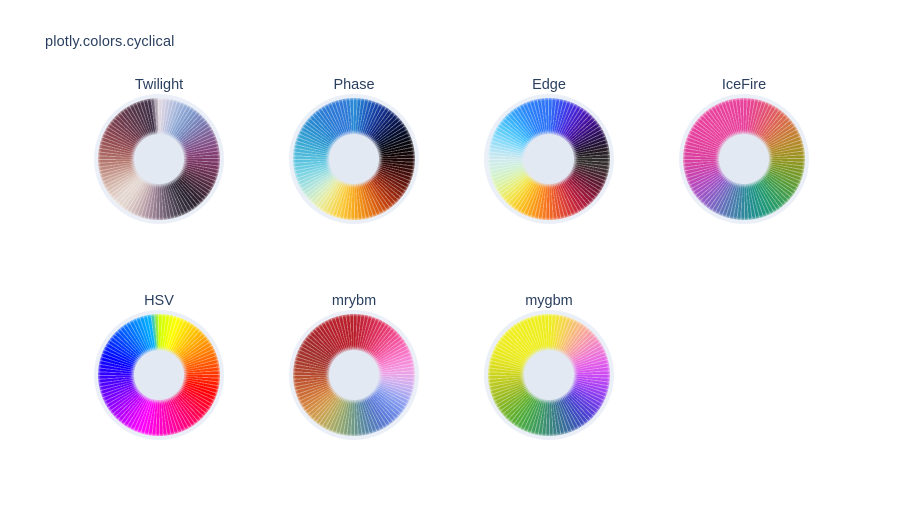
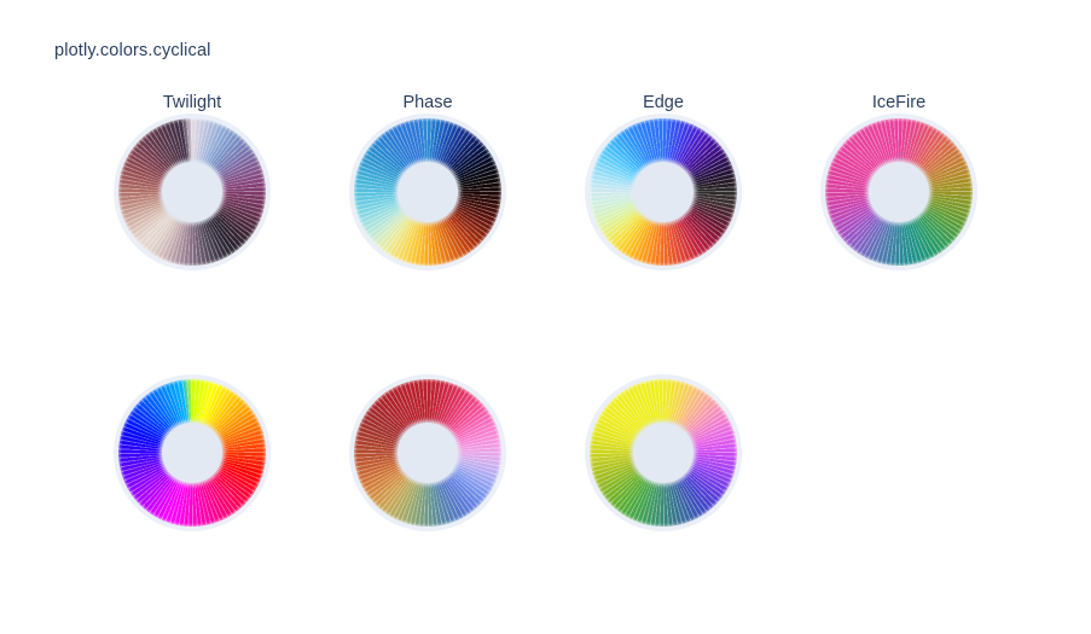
  plotly.colors.cyclical
  Twilight
  Phase
  Edge
  IceFire
- HSV
- mrybm
- mygbm
